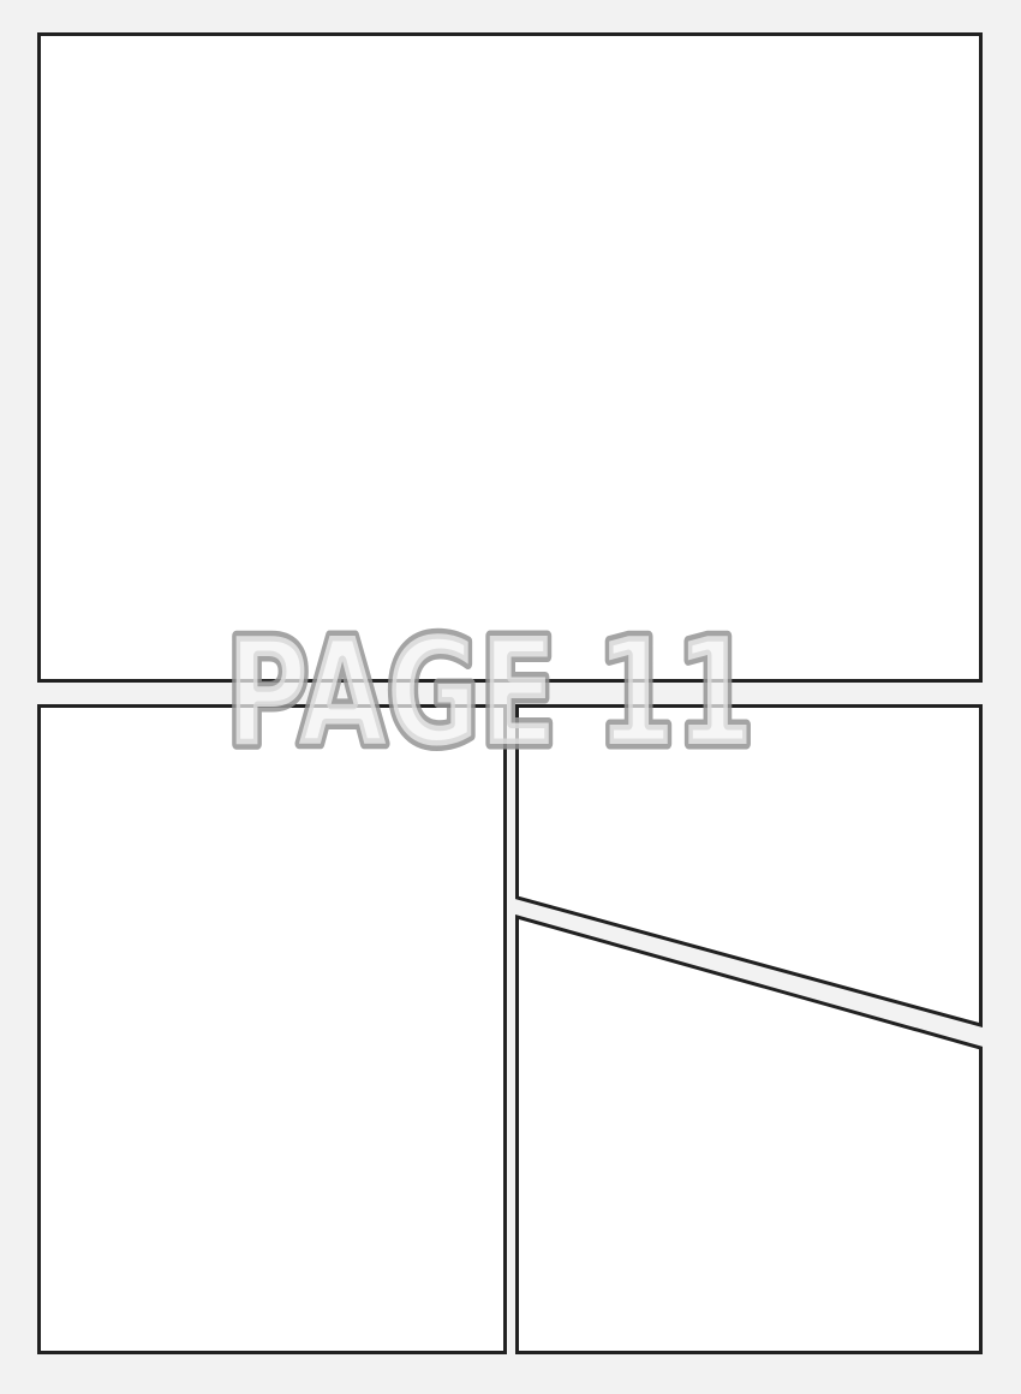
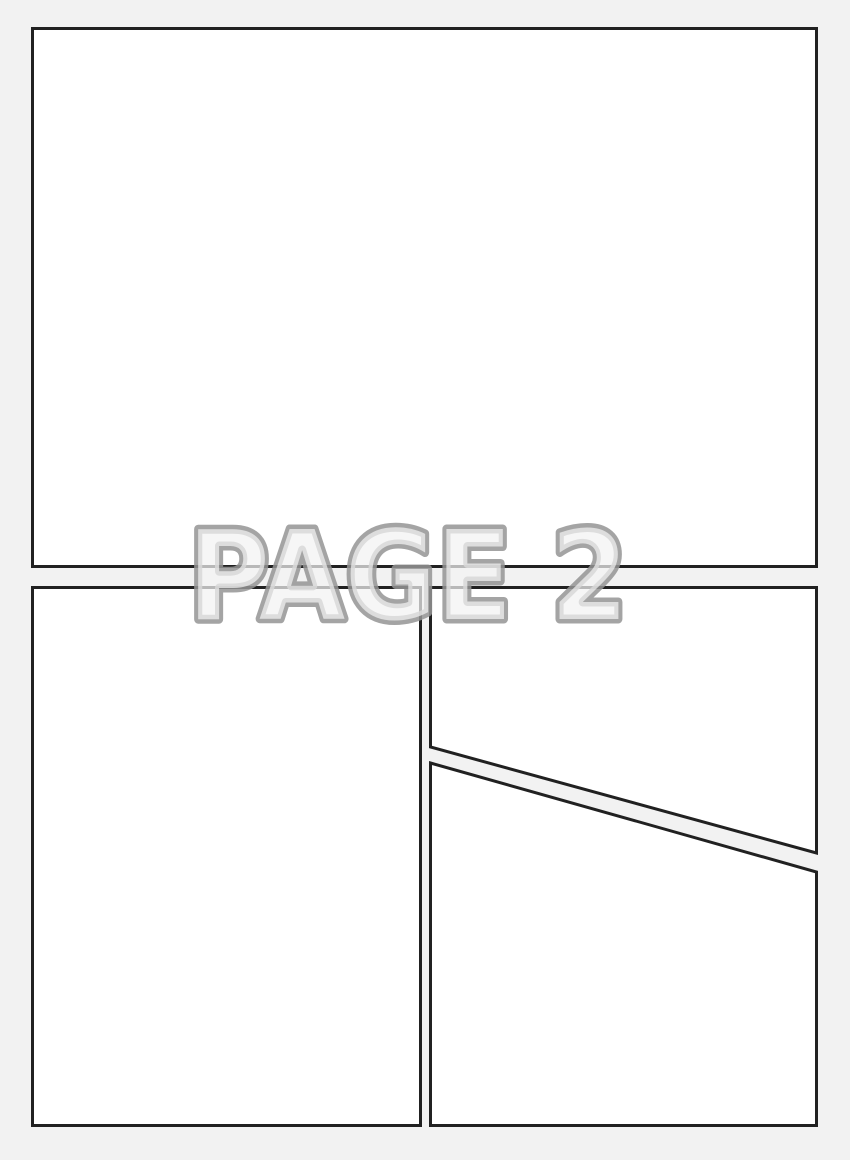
- PAGE 11
+ PAGE 2
